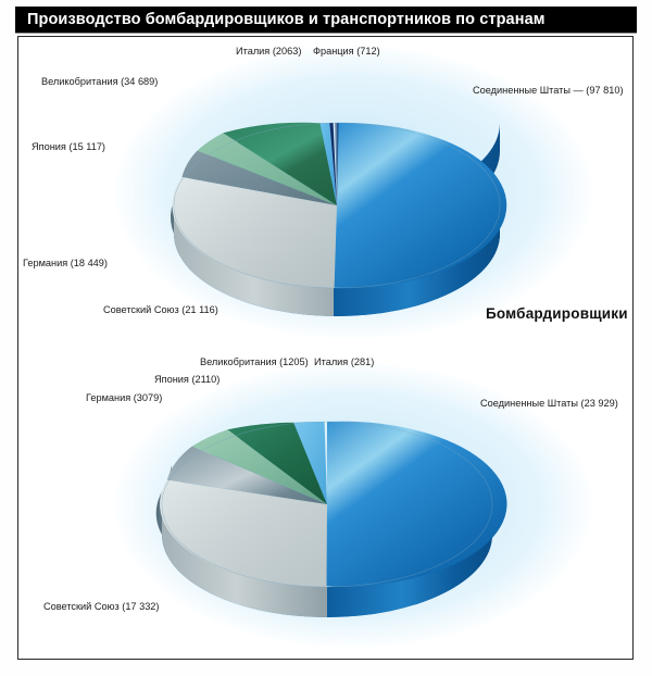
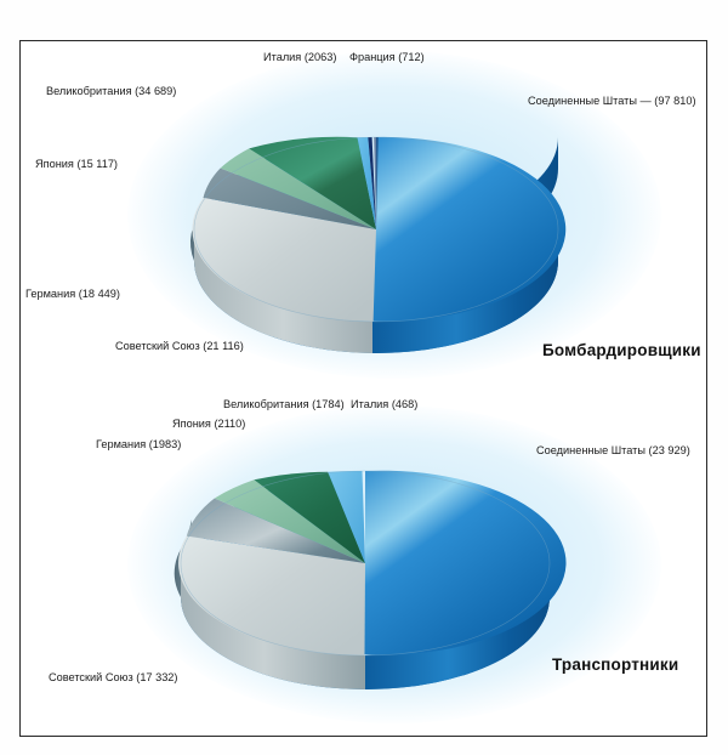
- Производство бомбардировщиков и транспортников по странам
  Италия (2063)
  Франция (712)
  Великобритания (34 689)
  Япония (15 117)
  Германия (18 449)
  Советский Союз (21 116)
  Соединенные Штаты — (97 810)
  Бомбардировщики
- Великобритания (1205)
+ Великобритания (1784)
- Италия (281)
+ Италия (468)
  Япония (2110)
- Германия (3079)
+ Германия (1983)
  Советский Союз (17 332)
  Соединенные Штаты (23 929)
+ Транспортники
